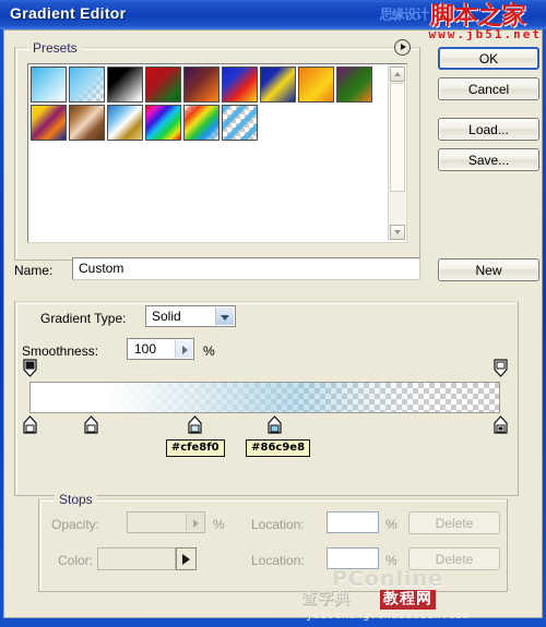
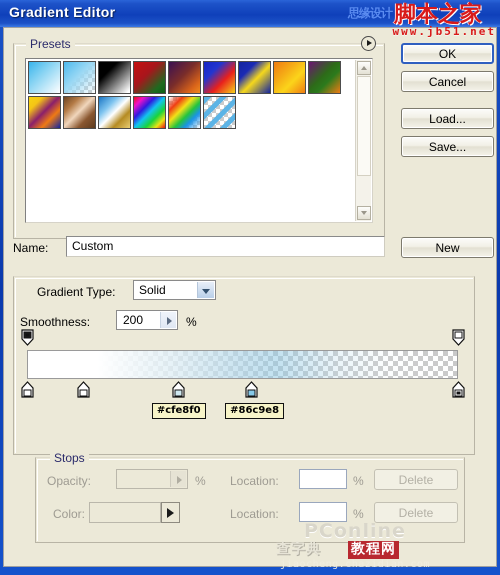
  Gradient Editor
  思缘设计
  脚本之家
  www.jb51.net
  Presets
  OK
  Cancel
  Load...
  Save...
  New
  Name:
  Custom
  Gradient Type:
  Solid
  Smoothness:
- 100
+ 200
  %
  #cfe8f0
  #86c9e8
  Stops
  Opacity:
  %
  Location:
  %
  Delete
  Color:
  Location:
  %
  Delete
  PConline
  查字典
  教程网
  jiaocheng.chazidian.com
